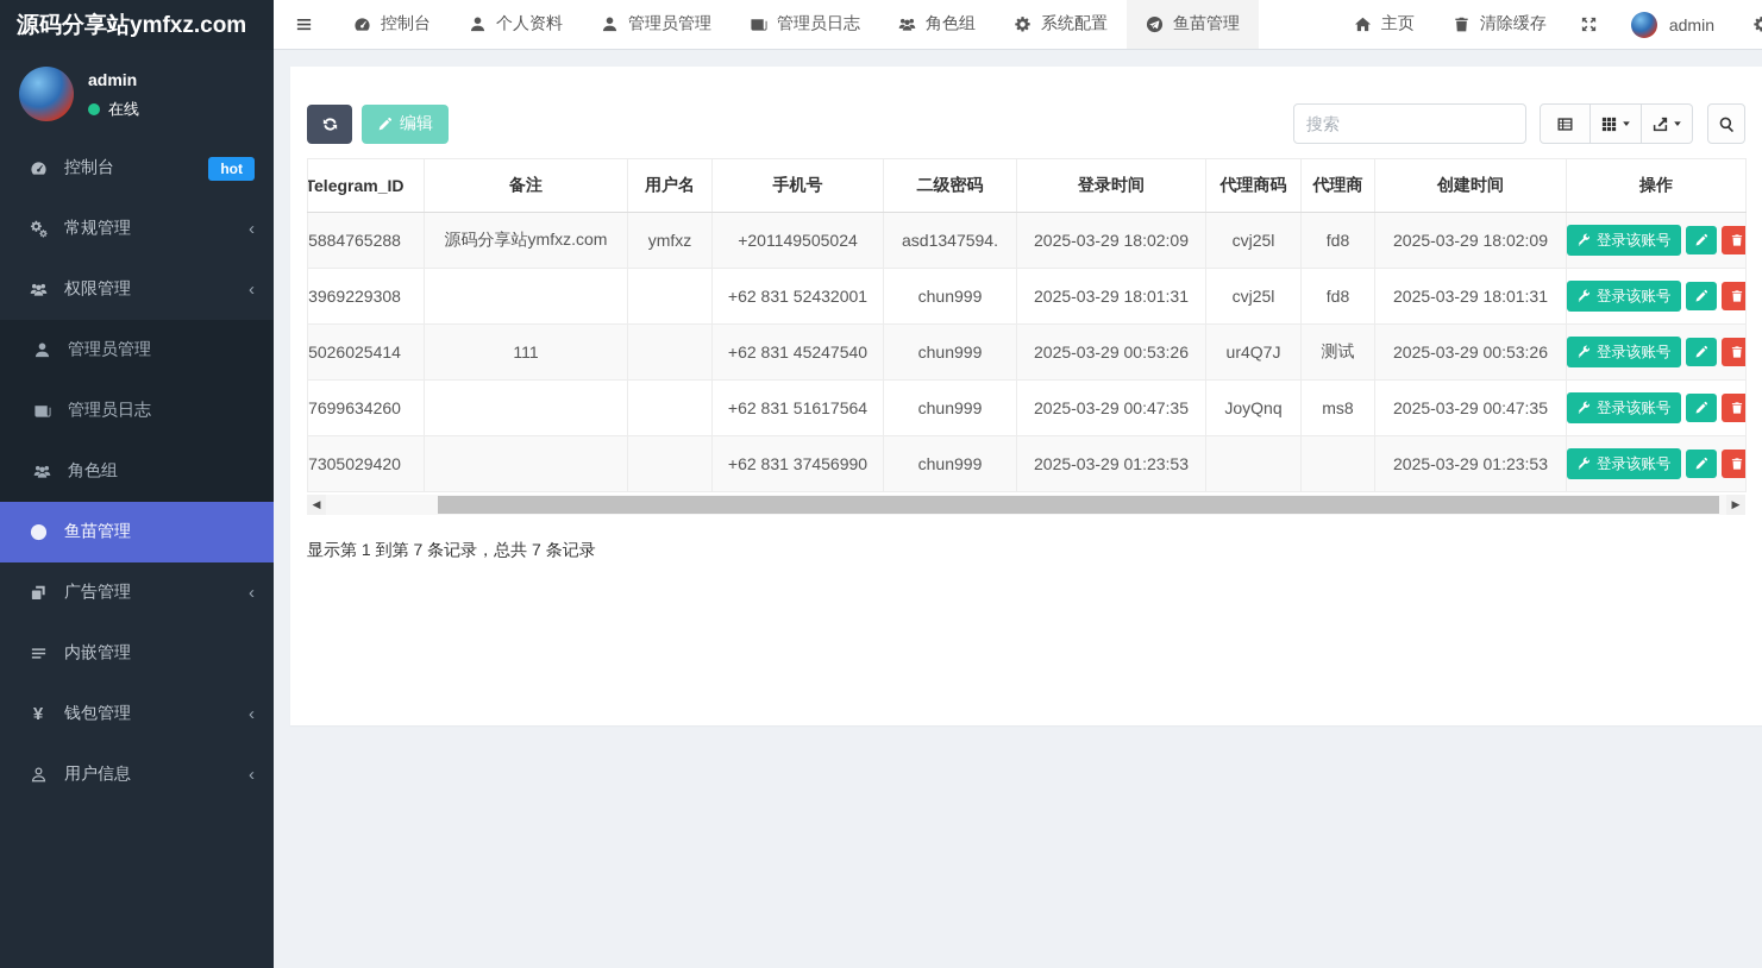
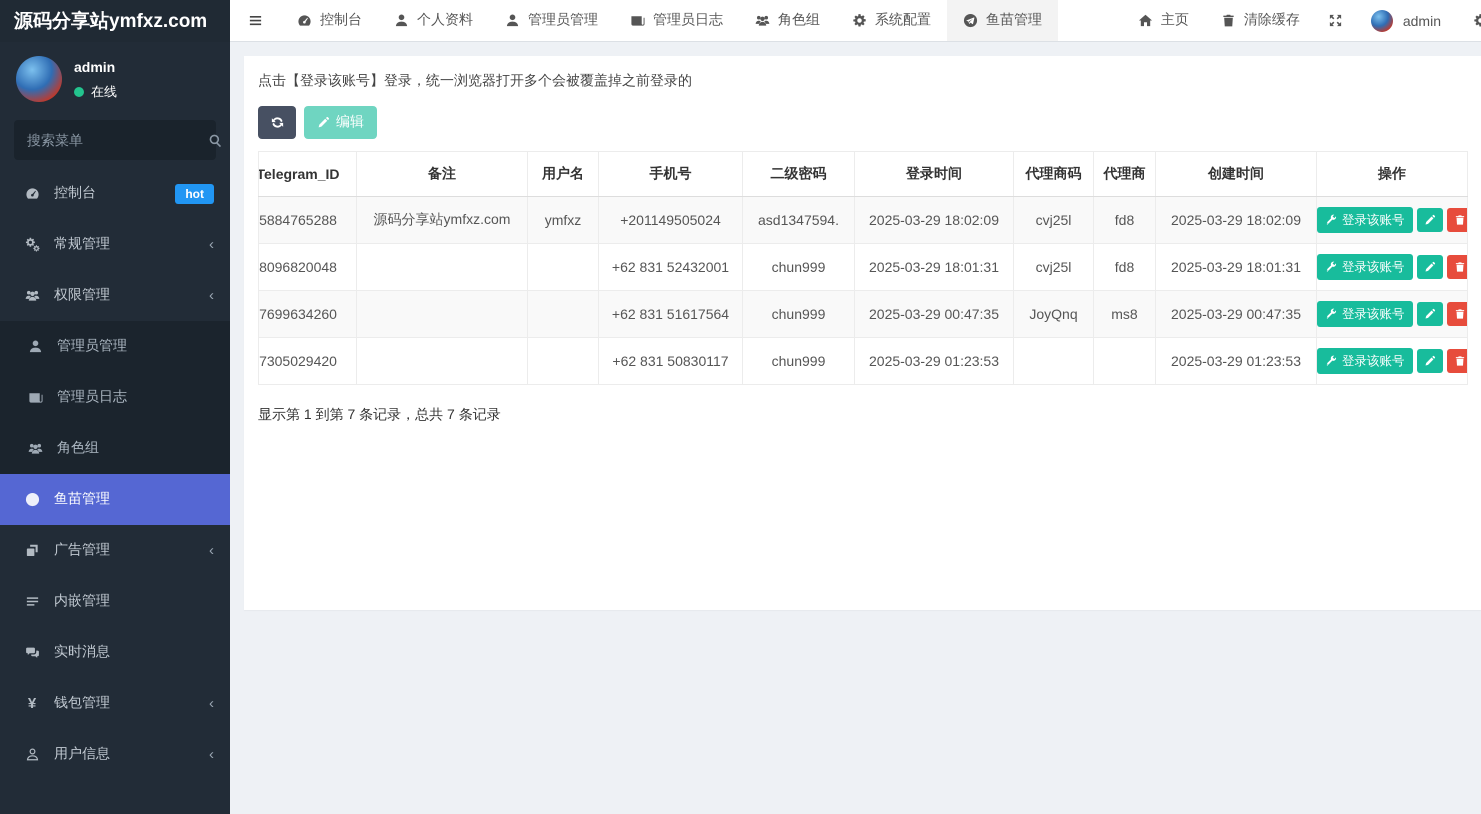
  源码分享站ymfxz.com
  admin
  在线
+ 搜索菜单
  控制台
  hot
  常规管理
  ‹
  权限管理
  ‹
  管理员管理
  管理员日志
  角色组
  鱼苗管理
  广告管理
  ‹
  内嵌管理
+ 实时消息
  ¥
  钱包管理
  ‹
  用户信息
  ‹
  控制台
  个人资料
  管理员管理
  管理员日志
  角色组
  系统配置
  鱼苗管理
  主页
  清除缓存
  admin
+ 点击【登录该账号】登录，统一浏览器打开多个会被覆盖掉之前登录的
  编辑
- 搜索
  Telegram_ID	备注	用户名	手机号	二级密码	登录时间	代理商码	代理商	创建时间	操作
  5884765288	源码分享站ymfxz.com	ymfxz	+201149505024	asd1347594.	2025-03-29 18:02:09	cvj25l	fd8	2025-03-29 18:02:09	登录该账号
- 3969229308			+62 831 52432001	chun999	2025-03-29 18:01:31	cvj25l	fd8	2025-03-29 18:01:31	登录该账号
+ 8096820048			+62 831 52432001	chun999	2025-03-29 18:01:31	cvj25l	fd8	2025-03-29 18:01:31	登录该账号
- 5026025414	111		+62 831 45247540	chun999	2025-03-29 00:53:26	ur4Q7J	测试	2025-03-29 00:53:26	登录该账号
  7699634260			+62 831 51617564	chun999	2025-03-29 00:47:35	JoyQnq	ms8	2025-03-29 00:47:35	登录该账号
- 7305029420			+62 831 37456990	chun999	2025-03-29 01:23:53			2025-03-29 01:23:53	登录该账号
+ 7305029420			+62 831 50830117	chun999	2025-03-29 01:23:53			2025-03-29 01:23:53	登录该账号
- ◀
- ▶
  显示第 1 到第 7 条记录，总共 7 条记录
